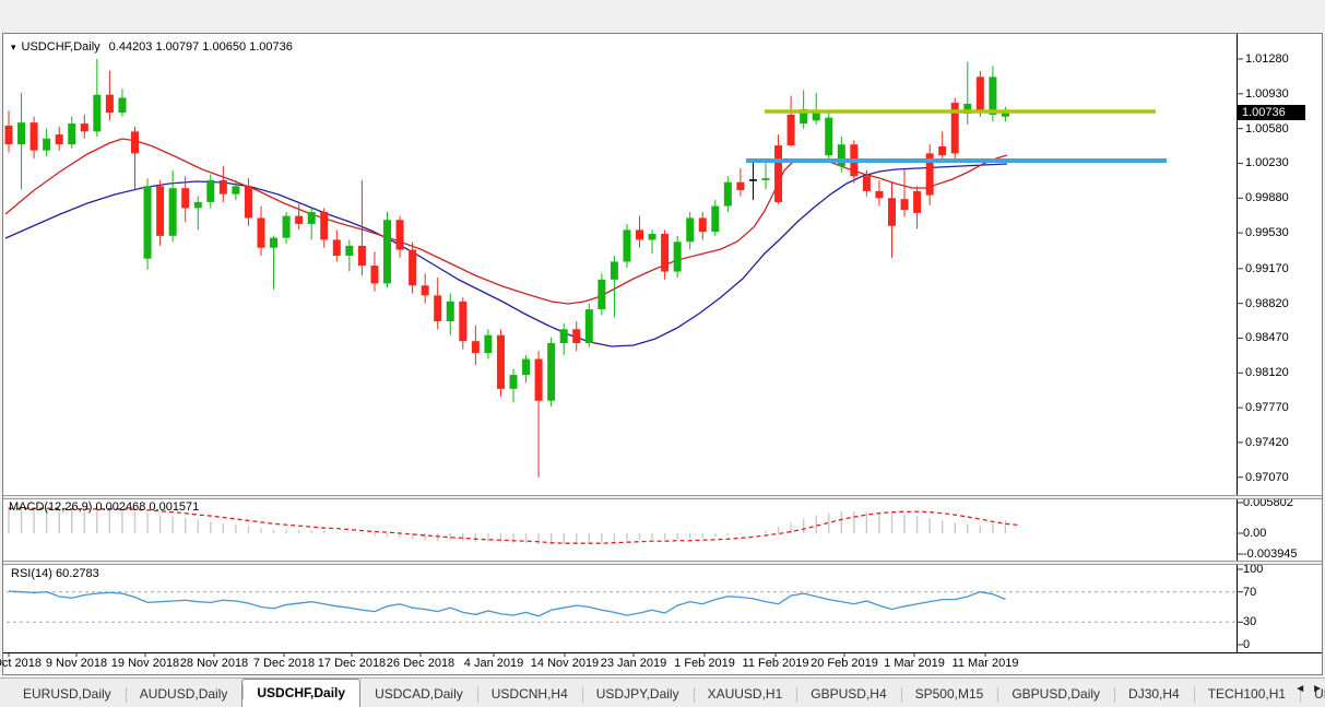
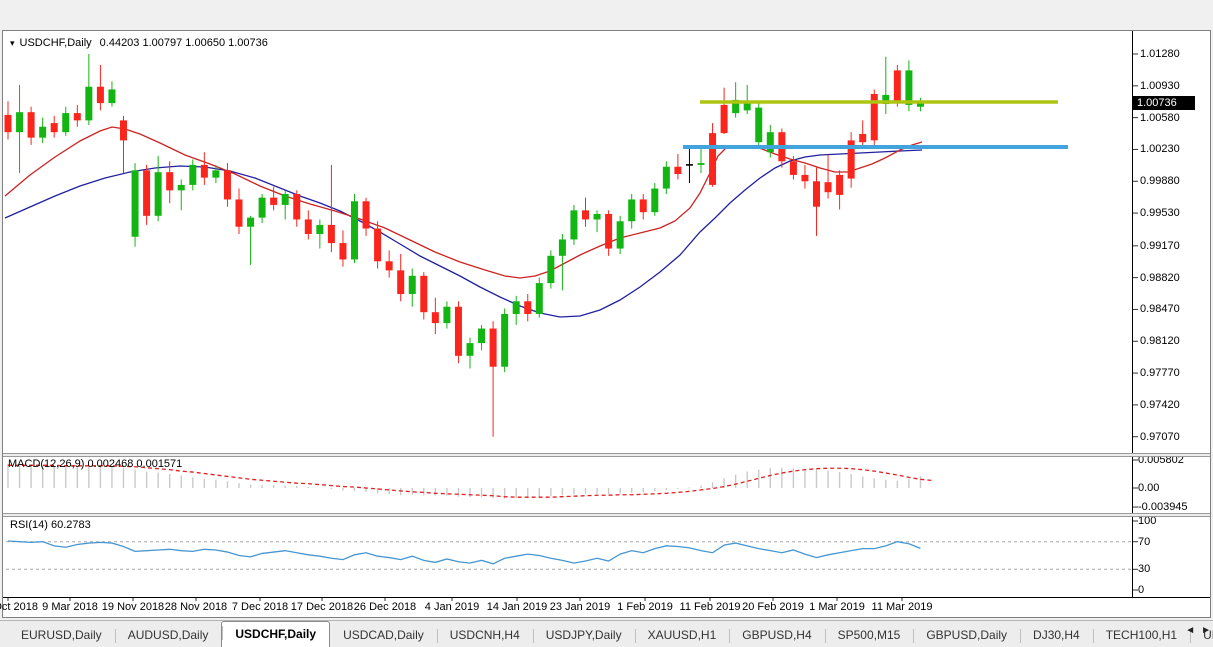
  ▾ USDCHF,Daily 0.44203 1.00797 1.00650 1.00736
  MACD(12,26,9) 0.002468 0.001571
  RSI(14) 60.2783
  1.01280
  1.00930
  1.00580
  1.00230
  0.99880
  0.99530
  0.99170
  0.98820
  0.98470
  0.98120
  0.97770
  0.97420
  0.97070
  0.005802
  0.00
  -0.003945
  100
  70
  30
  0
- 9 Nov 2018
+ 9 Mar 2018
  19 Nov 2018
  28 Nov 2018
  7 Dec 2018
  17 Dec 2018
  26 Dec 2018
  4 Jan 2019
- 14 Nov 2019
+ 14 Jan 2019
  23 Jan 2019
  1 Feb 2019
  11 Feb 2019
  20 Feb 2019
  1 Mar 2019
  11 Mar 2019
  1.00736
  EURUSD,Daily
  AUDUSD,Daily
  USDCHF,Daily
  USDCAD,Daily
  USDCNH,H4
  USDJPY,Daily
  XAUUSD,H1
  GBPUSD,H4
  SP500,M15
  GBPUSD,Daily
  DJ30,H4
  TECH100,H1
  ◄
  ►
